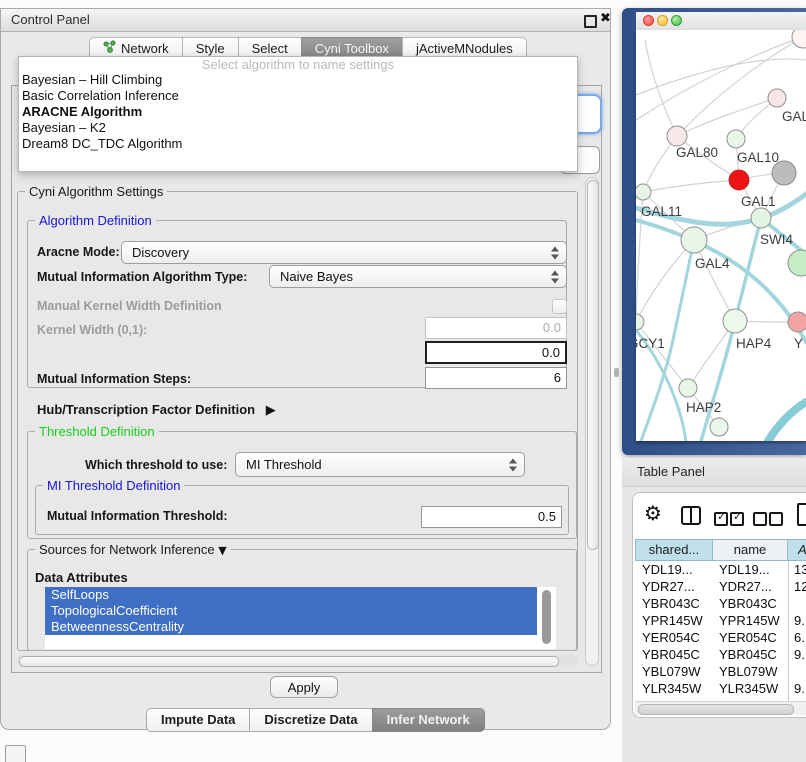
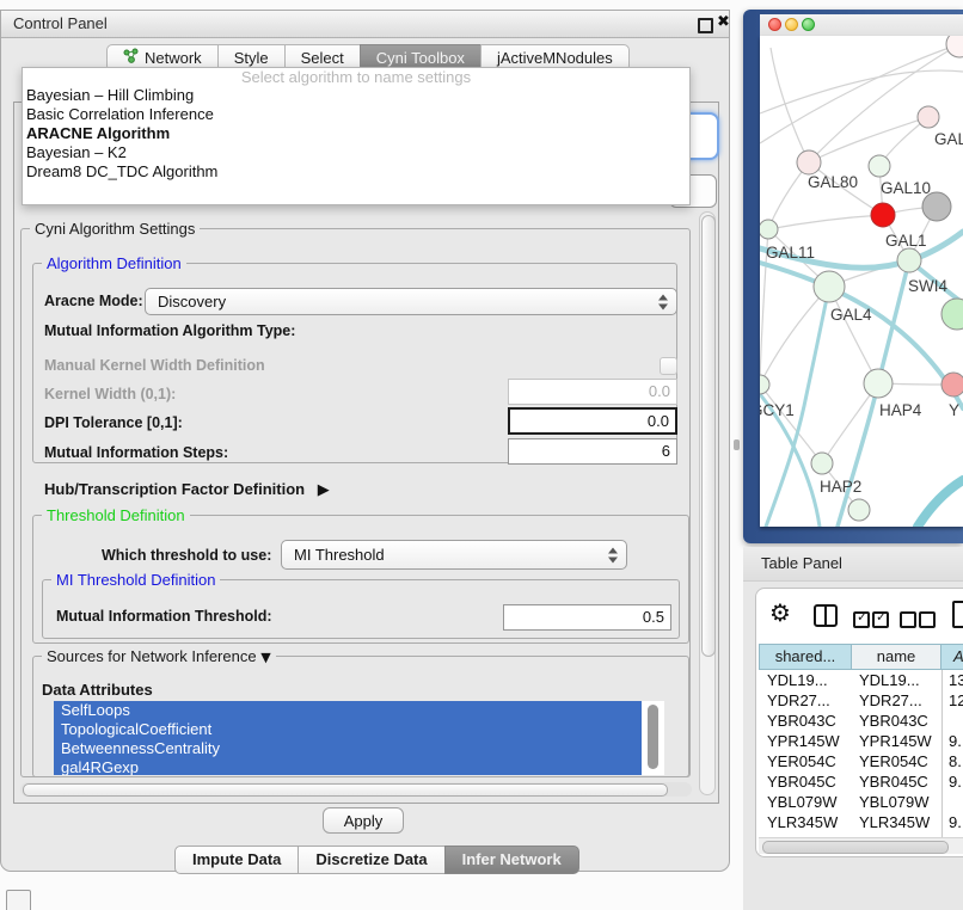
  Control Panel
  ✖
  Network
  Style
  Select
  Cyni Toolbox
  jActiveMNodules
  Cyni Algorithm Settings
  Algorithm Definition
  Aracne Mode:
  Discovery
  Mutual Information Algorithm Type:
- Naive Bayes
  Manual Kernel Width Definition
  Kernel Width (0,1):
  0.0
+ DPI Tolerance [0,1]:
  0.0
  Mutual Information Steps:
  6
  Hub/Transcription Factor Definition ▶
  Threshold Definition
  Which threshold to use:
  MI Threshold
  MI Threshold Definition
  Mutual Information Threshold:
  0.5
  Sources for Network Inference ▼
  Data Attributes
  SelfLoops
  TopologicalCoefficient
  BetweennessCentrality
+ gal4RGexp
  Apply
  Impute Data
  Discretize Data
  Infer Network
  Select algorithm to name settings
  Bayesian – Hill Climbing
  Basic Correlation Inference
  ARACNE Algorithm
  Bayesian – K2
  Dream8 DC_TDC Algorithm
  GAL
  GAL80
  GAL10
  GAL1
  GAL11
  SWI4
  GAL4
  CY1
  HAP4
  Y
  HAP2
  Table Panel
  ⚙
  ✓
  ✓
  shared...
  name
  A
  YDL19... YDL19... 13
  YDR27... YDR27... 12
  YBR043C YBR043C
  YPR145W YPR145W 9.
- YER054C YER054C 6.
+ YER054C YER054C 8.
  YBR045C YBR045C 9.
  YBL079W YBL079W
  YLR345W YLR345W 9.
